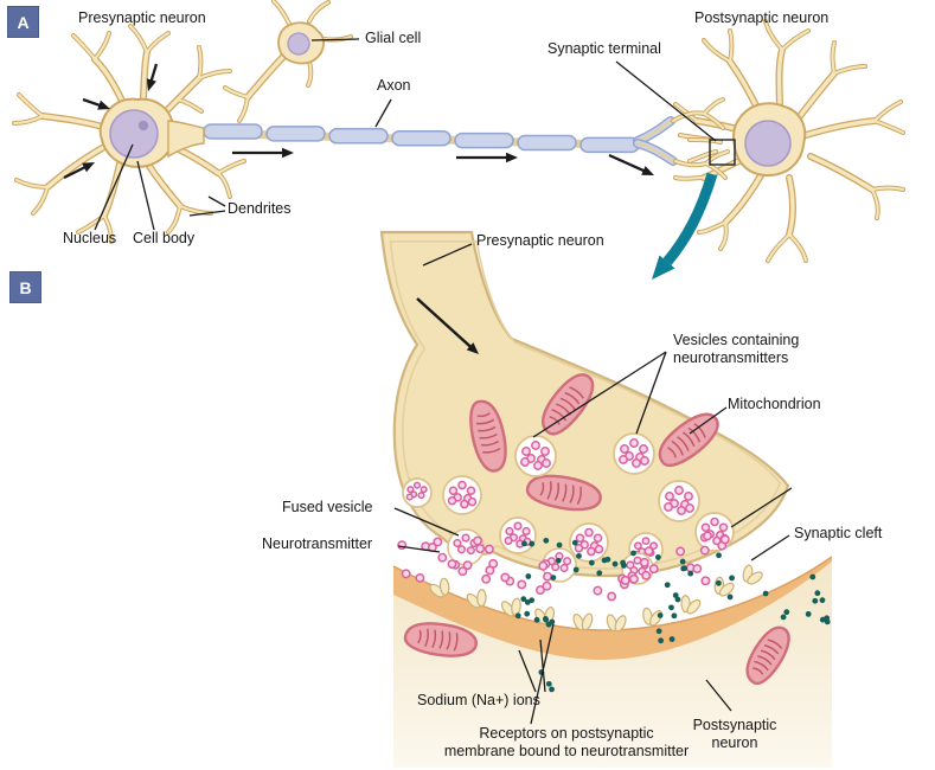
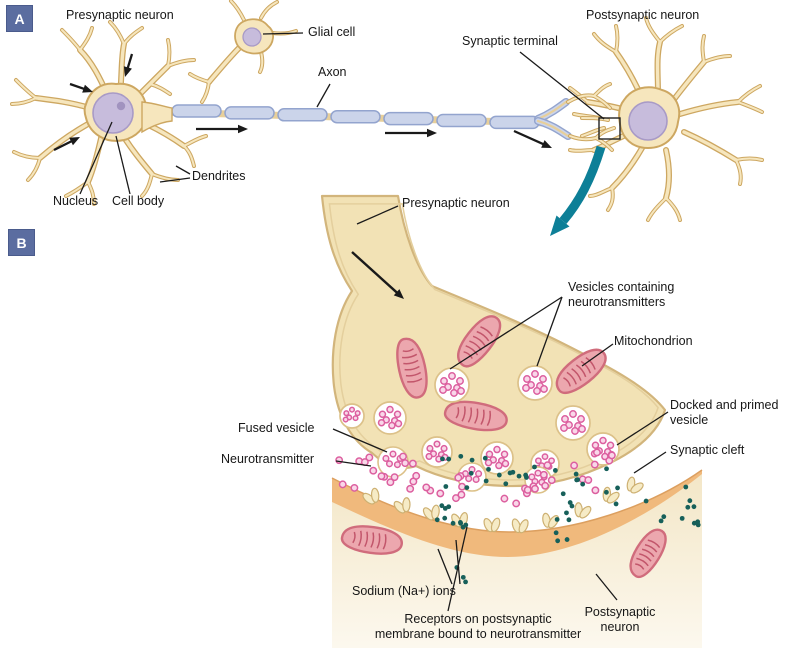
  A
  B
  Presynaptic neuron
  Glial cell
  Axon
  Synaptic terminal
  Postsynaptic neuron
  Dendrites
  Nucleus
  Cell body
  Presynaptic neuron
  Vesicles containing neurotransmitters
  Mitochondrion
+ Docked and primed vesicle
  Synaptic cleft
  Fused vesicle
  Neurotransmitter
  Sodium (Na+) ions
  Receptors on postsynaptic
  membrane bound to neurotransmitter
  Postsynaptic neuron
